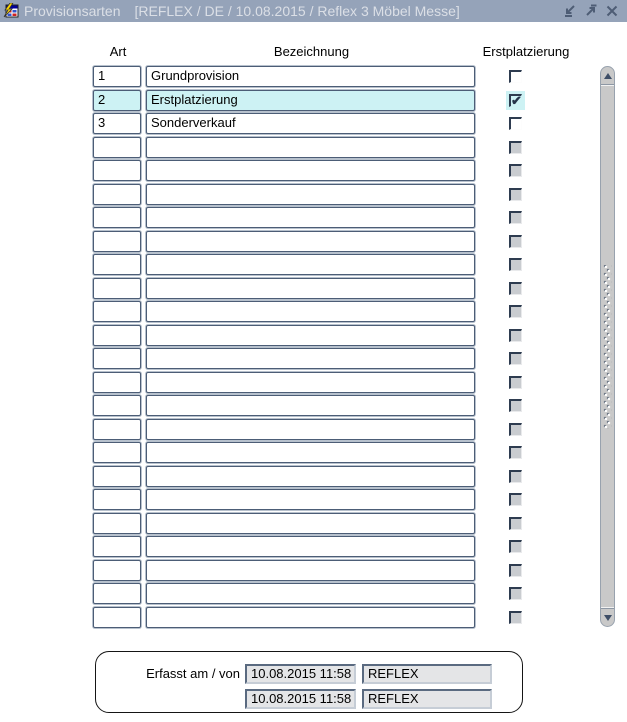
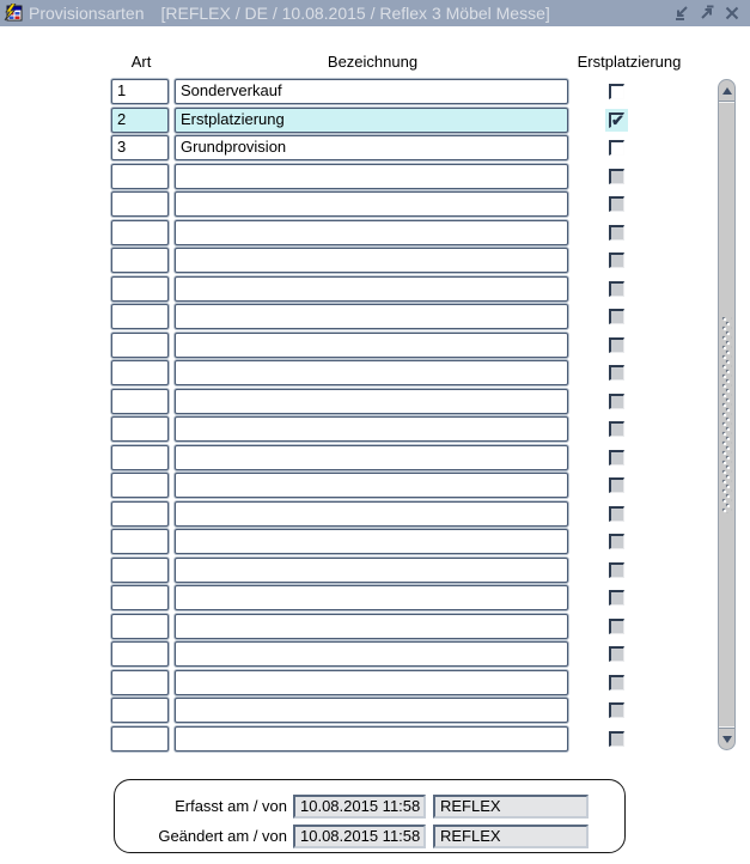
  Provisionsarten [REFLEX / DE / 10.08.2015 / Reflex 3 Möbel Messe]
  Art
  Bezeichnung
  Erstplatzierung
  1
- Grundprovision
+ Sonderverkauf
  2
  Erstplatzierung
  ✔
  3
- Sonderverkauf
+ Grundprovision
  Erfasst am / von
+ Geändert am / von
  10.08.2015 11:58
  REFLEX
  10.08.2015 11:58
  REFLEX
